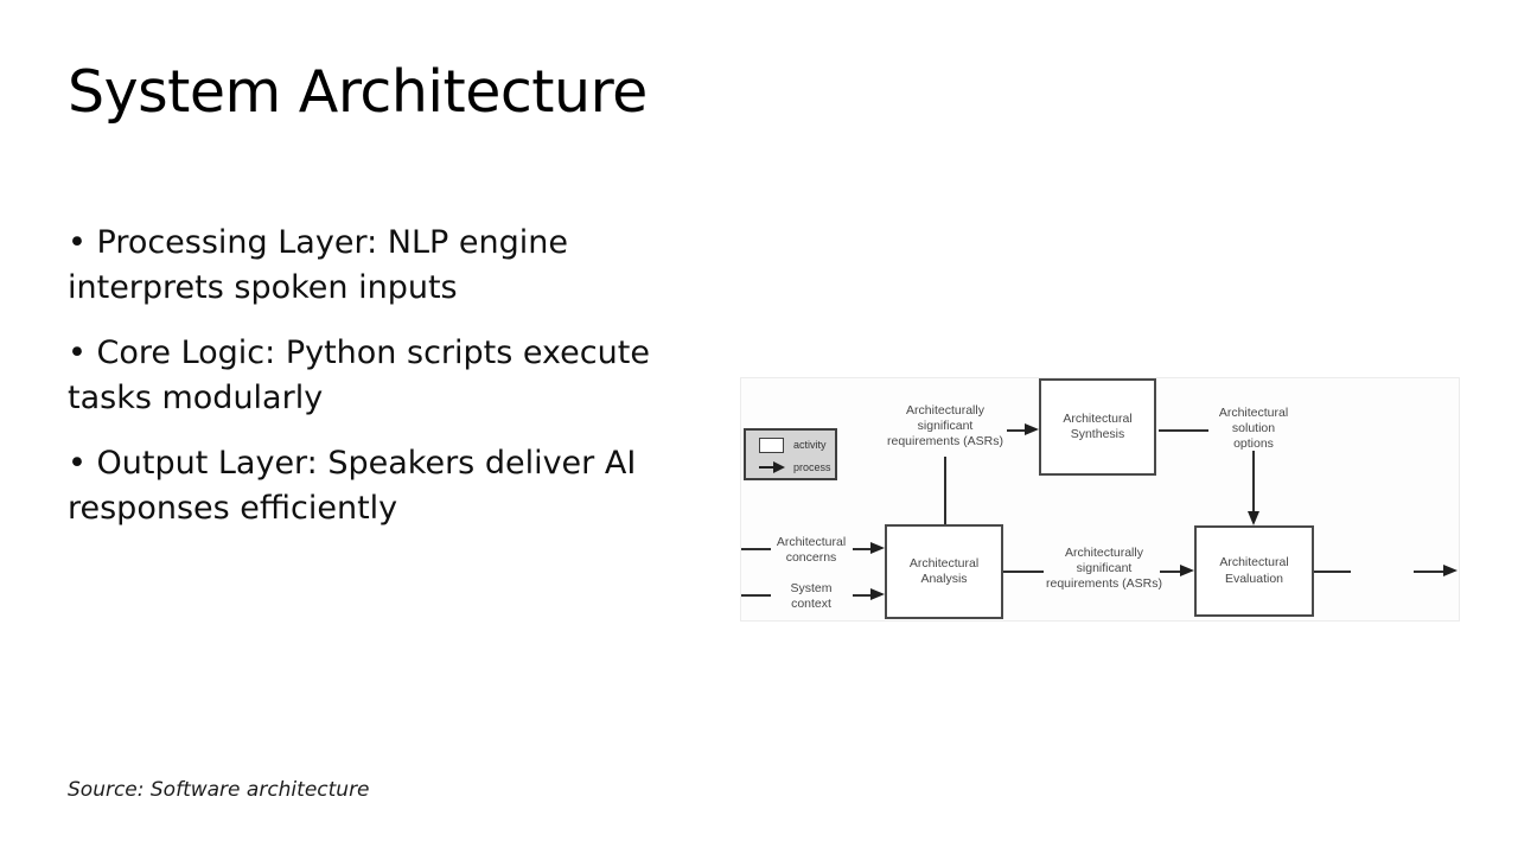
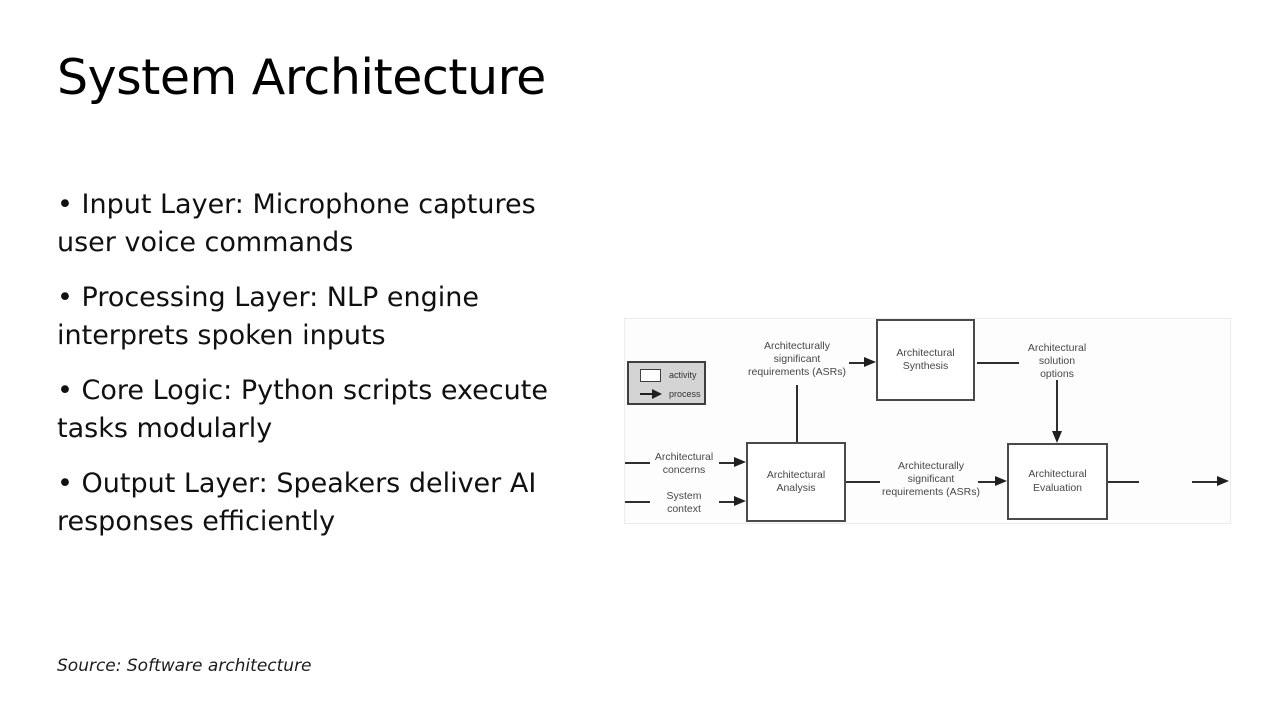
  System Architecture
+ • Input Layer: Microphone captures
+ user voice commands
  • Processing Layer: NLP engine
  interprets spoken inputs
  • Core Logic: Python scripts execute
  tasks modularly
  • Output Layer: Speakers deliver AI
  responses efficiently
  Source: Software architecture
  activity
  process
  Architecturally
  significant
  requirements (ASRs)
  Architectural
  Synthesis
  Architectural
  solution
  options
  Architectural
  concerns
  System
  context
  Architectural
  Analysis
  Architecturally
  significant
  requirements (ASRs)
  Architectural
  Evaluation
